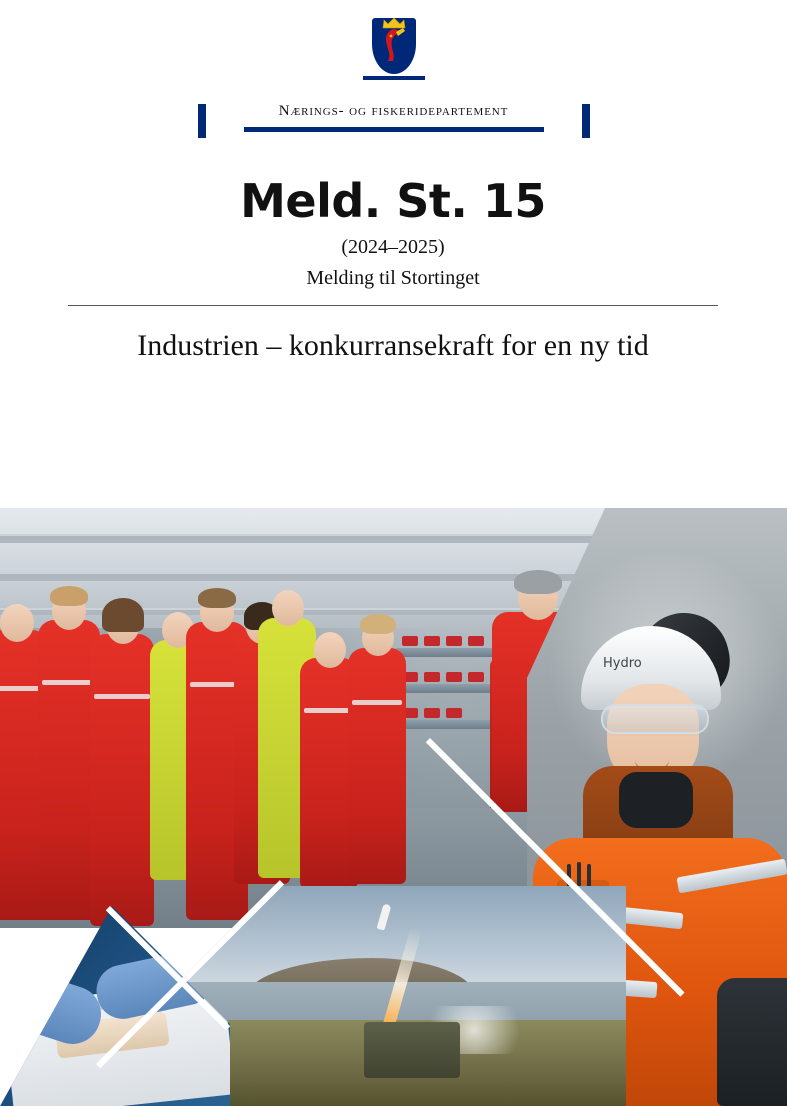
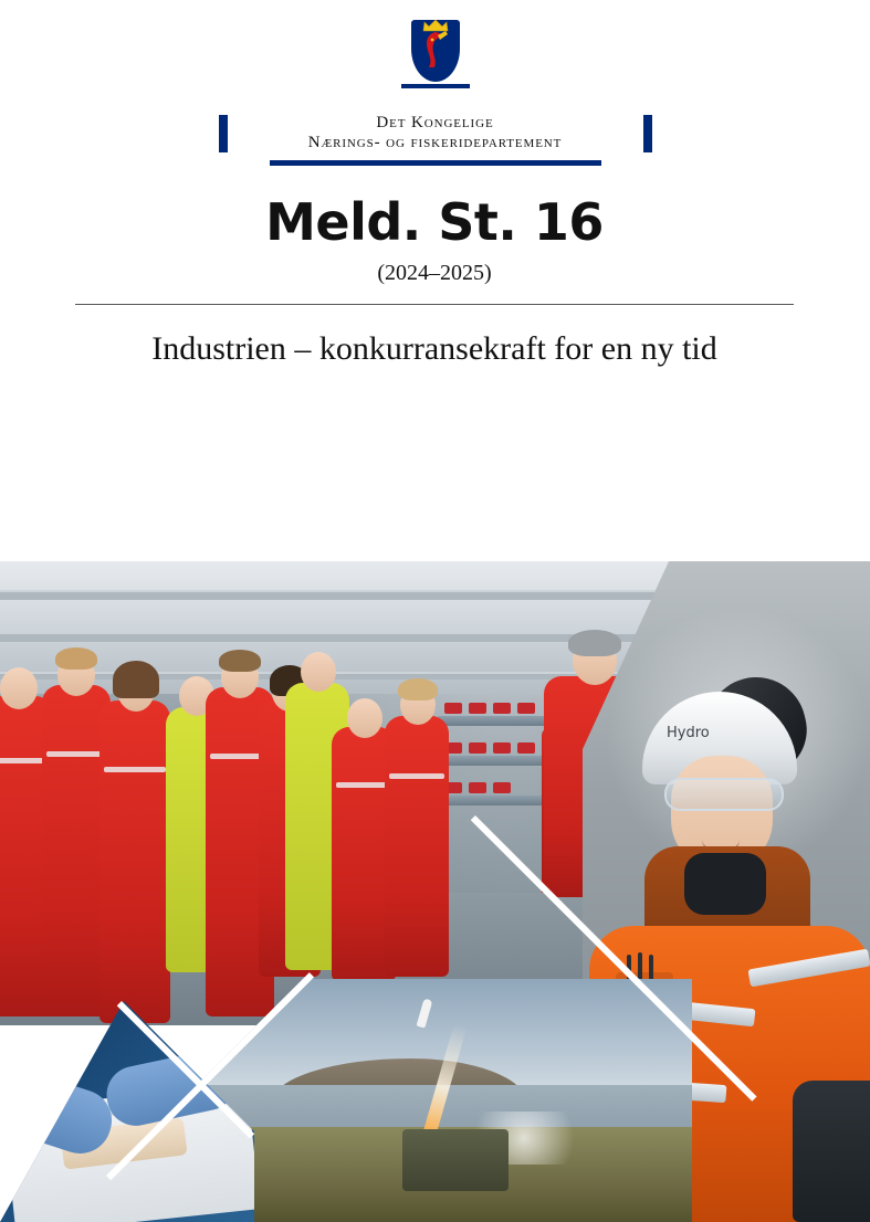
+ Det Kongelige
  Nærings- og fiskeridepartement
- Meld. St. 15
+ Meld. St. 16
  (2024–2025)
- Melding til Stortinget
  Industrien – konkurransekraft for en ny tid
  Hydro
